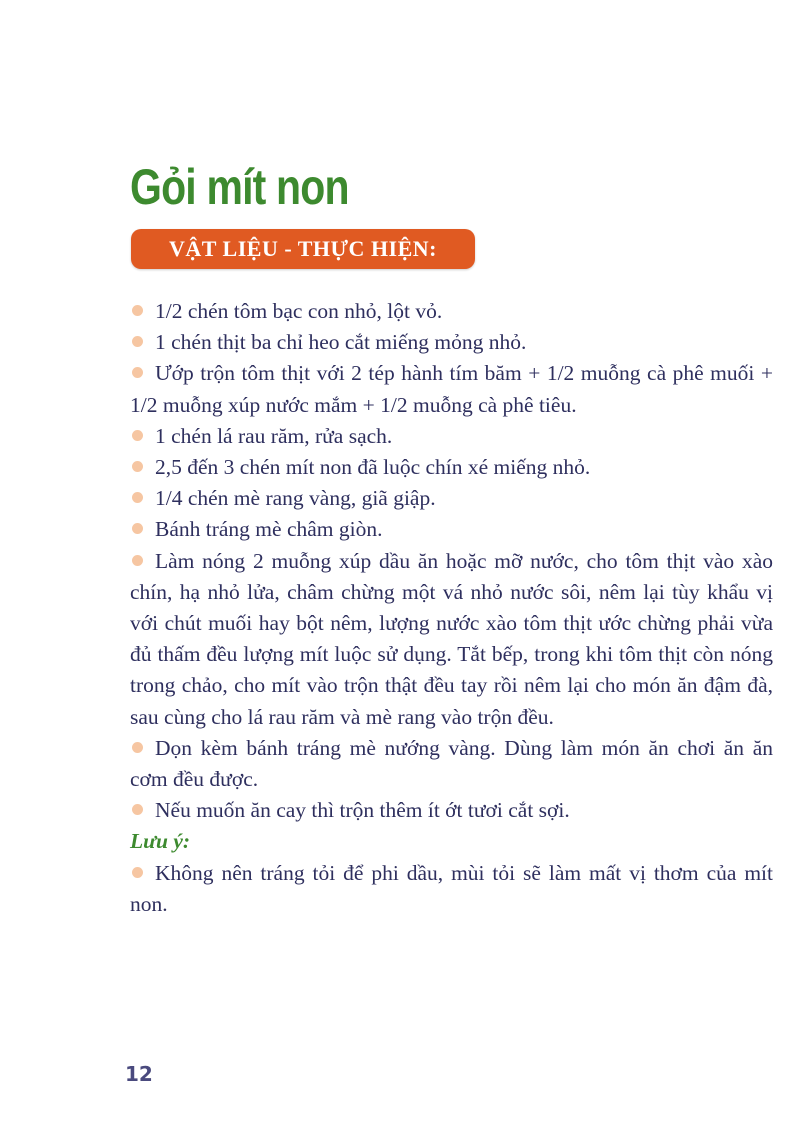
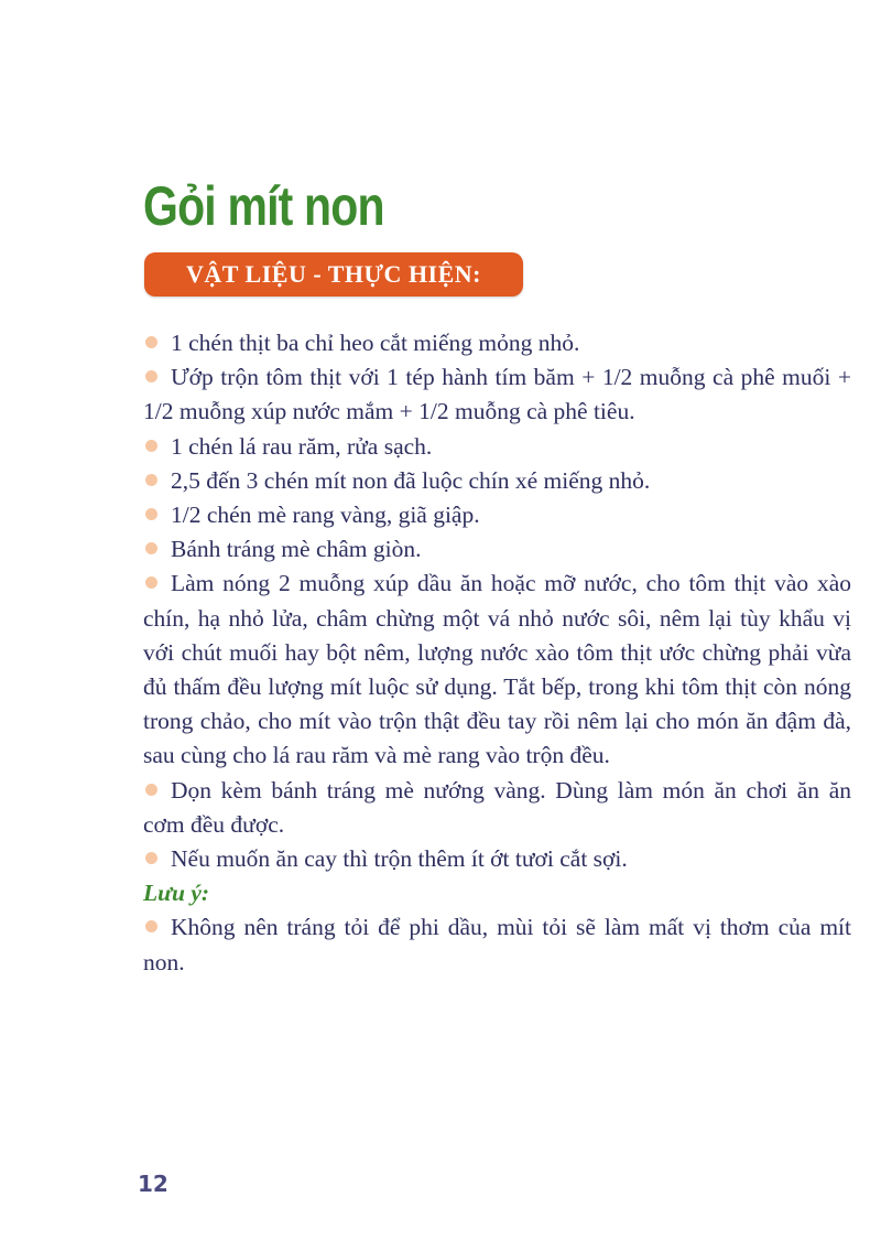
  Gỏi mít non
  VẬT LIỆU - THỰC HIỆN:
- 1/2 chén tôm bạc con nhỏ, lột vỏ.
  1 chén thịt ba chỉ heo cắt miếng mỏng nhỏ.
- Ướp trộn tôm thịt với 2 tép hành tím băm + 1/2 muỗng cà phê muối + 1/2 muỗng xúp nước mắm + 1/2 muỗng cà phê tiêu.
+ Ướp trộn tôm thịt với 1 tép hành tím băm + 1/2 muỗng cà phê muối + 1/2 muỗng xúp nước mắm + 1/2 muỗng cà phê tiêu.
  1 chén lá rau răm, rửa sạch.
  2,5 đến 3 chén mít non đã luộc chín xé miếng nhỏ.
- 1/4 chén mè rang vàng, giã giập.
+ 1/2 chén mè rang vàng, giã giập.
  Bánh tráng mè châm giòn.
  Làm nóng 2 muỗng xúp dầu ăn hoặc mỡ nước, cho tôm thịt vào xào chín, hạ nhỏ lửa, châm chừng một vá nhỏ nước sôi, nêm lại tùy khẩu vị với chút muối hay bột nêm, lượng nước xào tôm thịt ước chừng phải vừa đủ thấm đều lượng mít luộc sử dụng. Tắt bếp, trong khi tôm thịt còn nóng trong chảo, cho mít vào trộn thật đều tay rồi nêm lại cho món ăn đậm đà, sau cùng cho lá rau răm và mè rang vào trộn đều.
  Dọn kèm bánh tráng mè nướng vàng. Dùng làm món ăn chơi ăn ăn cơm đều được.
  Nếu muốn ăn cay thì trộn thêm ít ớt tươi cắt sợi.
  Lưu ý:
  Không nên tráng tỏi để phi dầu, mùi tỏi sẽ làm mất vị thơm của mít non.
  12
